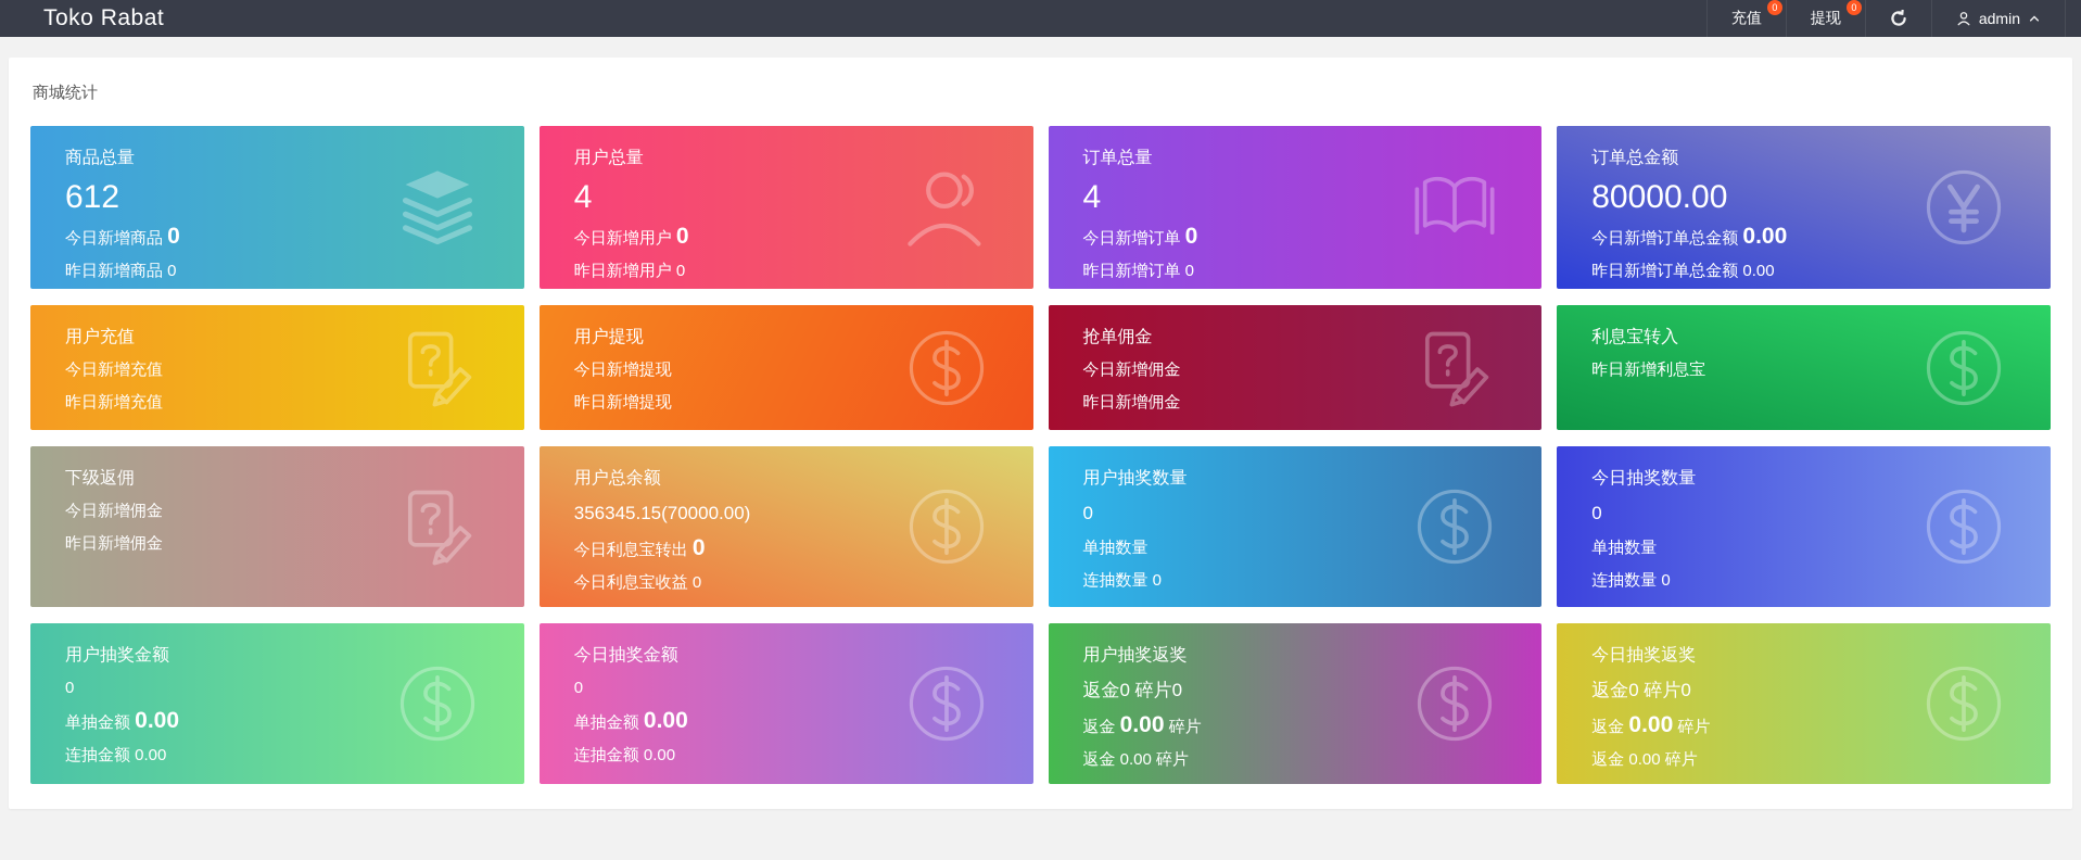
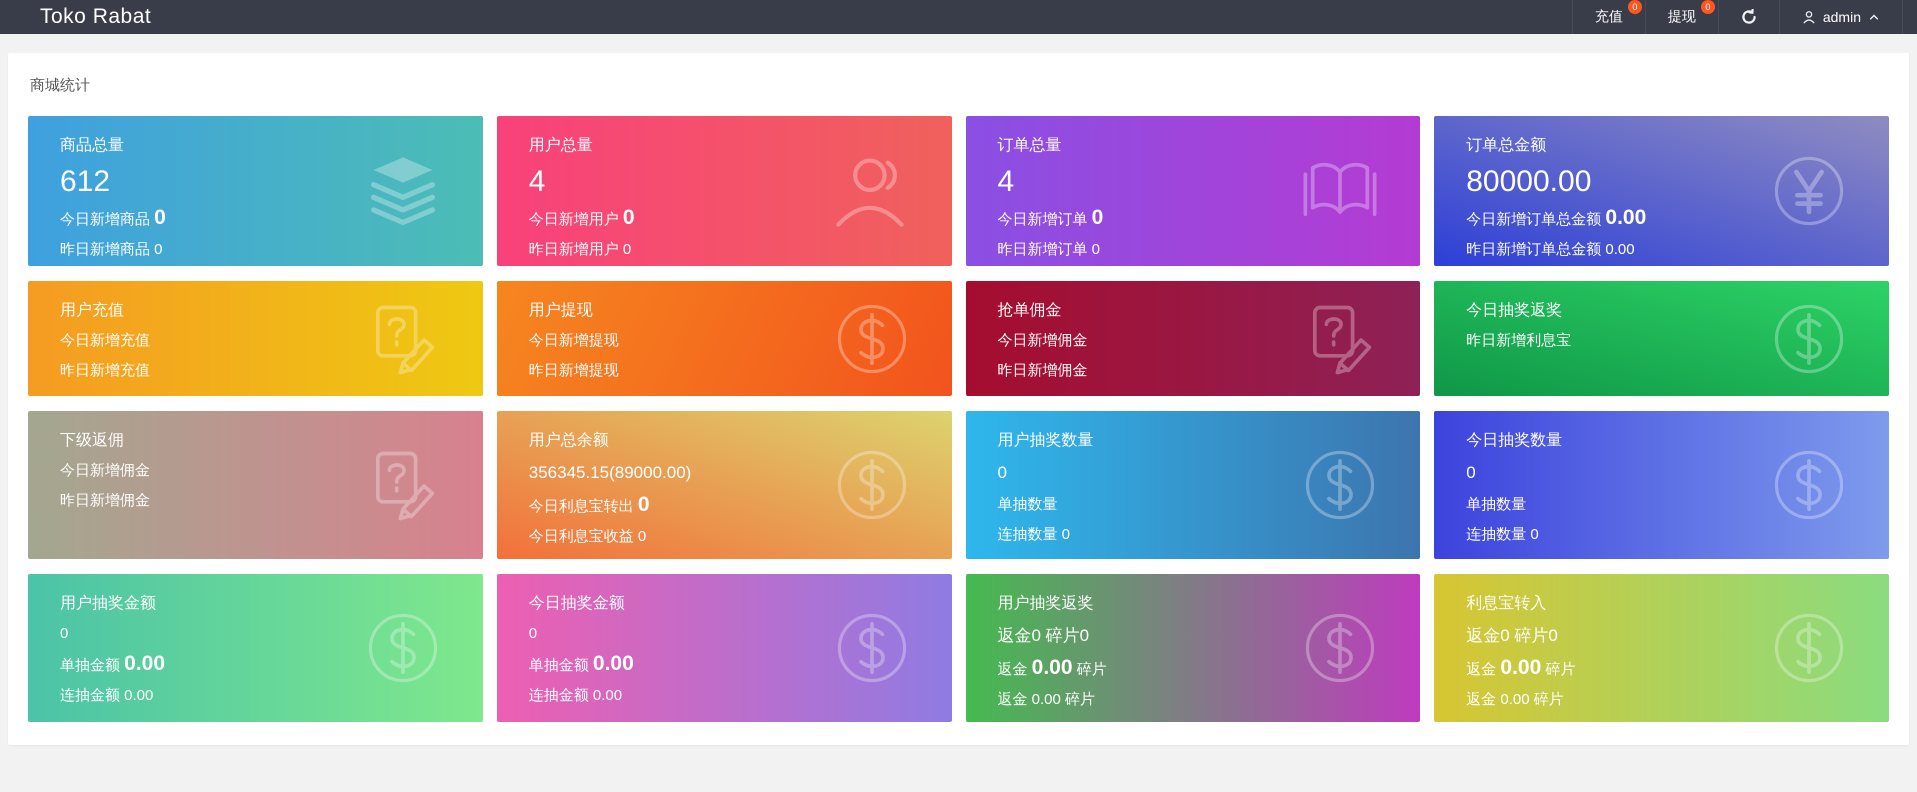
  Toko Rabat
  充值
  0
  提现
  0
  admin
  商城统计
  商品总量
  612
  今日新增商品 0
  昨日新增商品 0
  用户总量
  4
  今日新增用户 0
  昨日新增用户 0
  订单总量
  4
  今日新增订单 0
  昨日新增订单 0
  订单总金额
  80000.00
  今日新增订单总金额 0.00
  昨日新增订单总金额 0.00
  用户充值
  今日新增充值
  昨日新增充值
  用户提现
  今日新增提现
  昨日新增提现
  抢单佣金
  今日新增佣金
  昨日新增佣金
- 利息宝转入
+ 今日抽奖返奖
  昨日新增利息宝
  下级返佣
  今日新增佣金
  昨日新增佣金
  用户总余额
- 356345.15(70000.00)
+ 356345.15(89000.00)
  今日利息宝转出 0
  今日利息宝收益 0
  用户抽奖数量
  0
  单抽数量
  连抽数量 0
  今日抽奖数量
  0
  单抽数量
  连抽数量 0
  用户抽奖金额
  0
  单抽金额 0.00
  连抽金额 0.00
  今日抽奖金额
  0
  单抽金额 0.00
  连抽金额 0.00
  用户抽奖返奖
  返金0 碎片0
  返金 0.00 碎片
  返金 0.00 碎片
- 今日抽奖返奖
+ 利息宝转入
  返金0 碎片0
  返金 0.00 碎片
  返金 0.00 碎片
